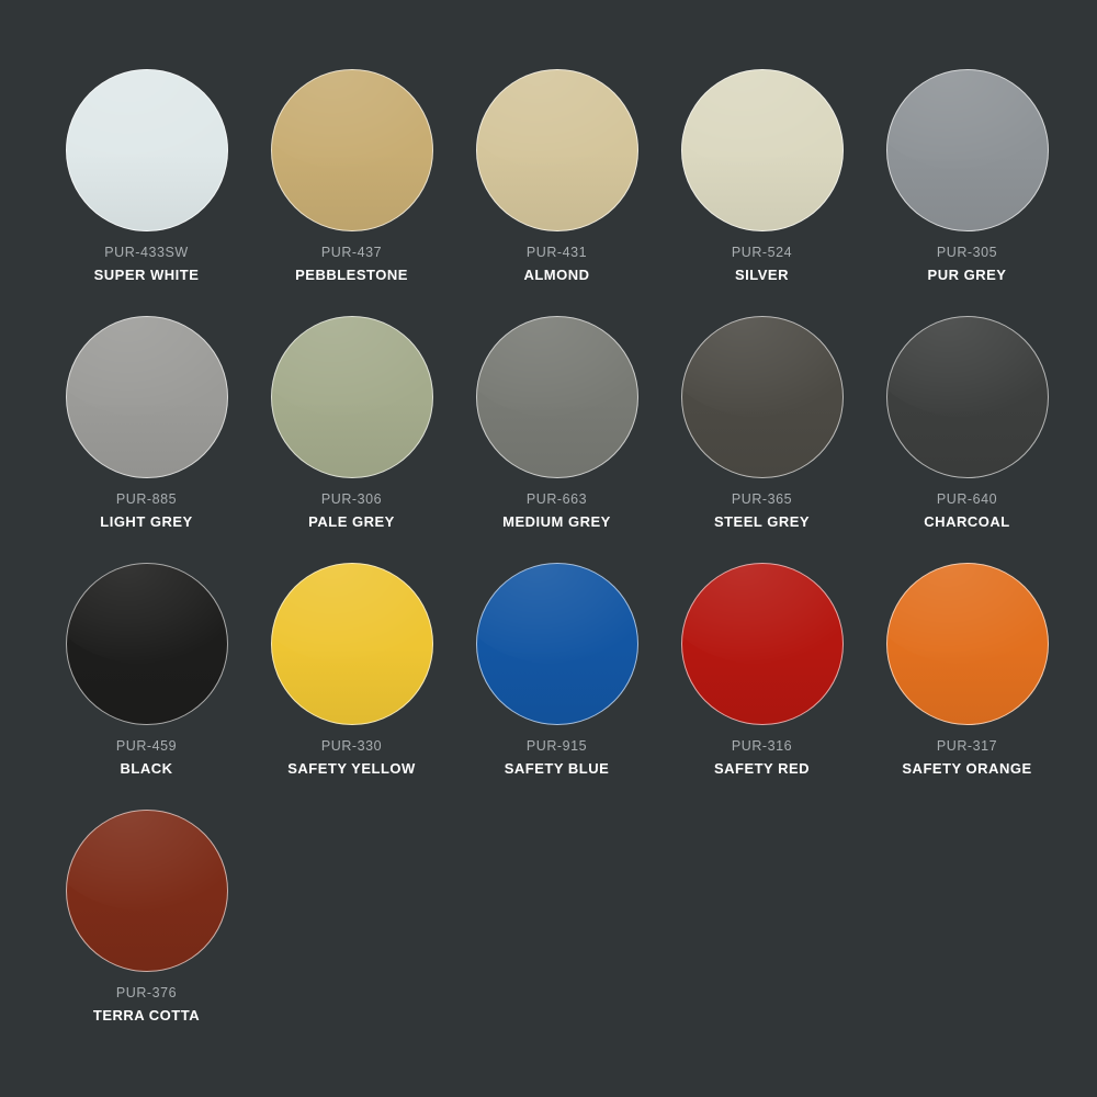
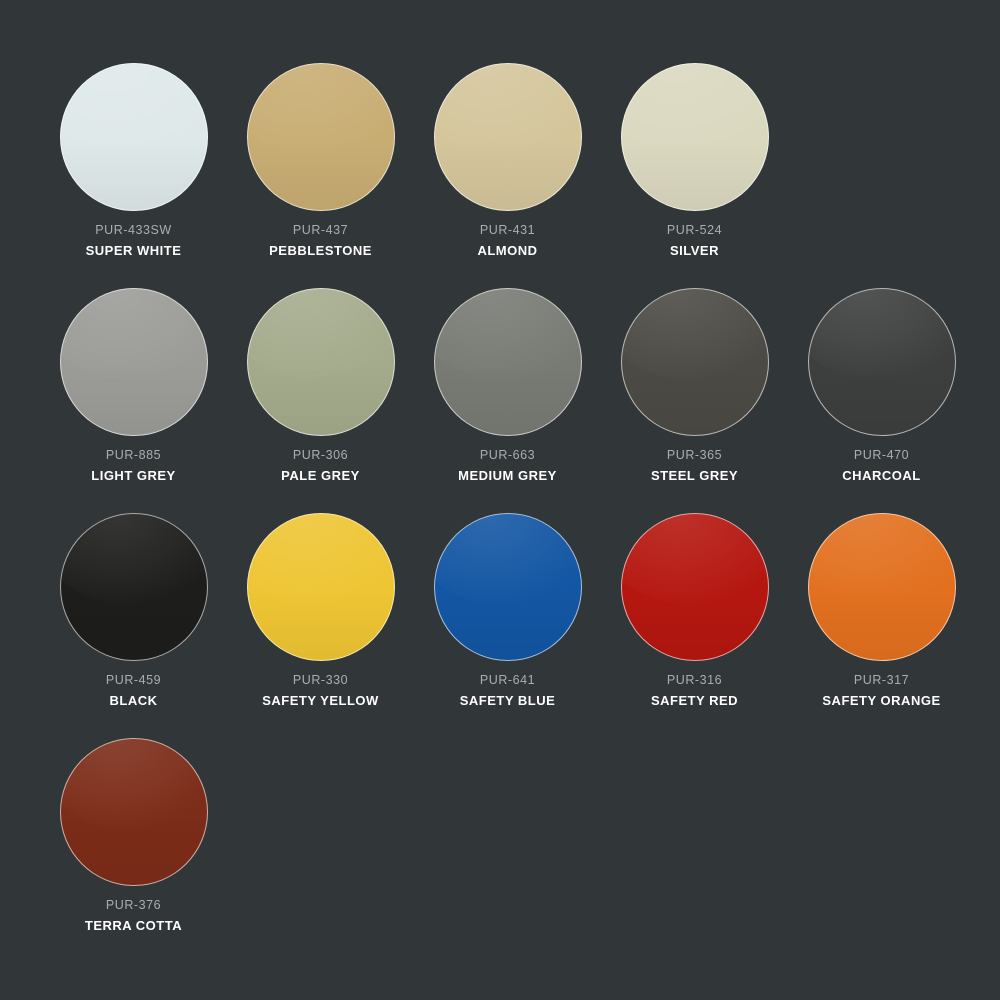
  PUR-433SW
  SUPER WHITE
  PUR-437
  PEBBLESTONE
  PUR-431
  ALMOND
  PUR-524
  SILVER
- PUR-305
- PUR GREY
  PUR-885
  LIGHT GREY
  PUR-306
  PALE GREY
  PUR-663
  MEDIUM GREY
  PUR-365
  STEEL GREY
- PUR-640
+ PUR-470
  CHARCOAL
  PUR-459
  BLACK
  PUR-330
  SAFETY YELLOW
- PUR-915
+ PUR-641
  SAFETY BLUE
  PUR-316
  SAFETY RED
  PUR-317
  SAFETY ORANGE
  PUR-376
  TERRA COTTA
